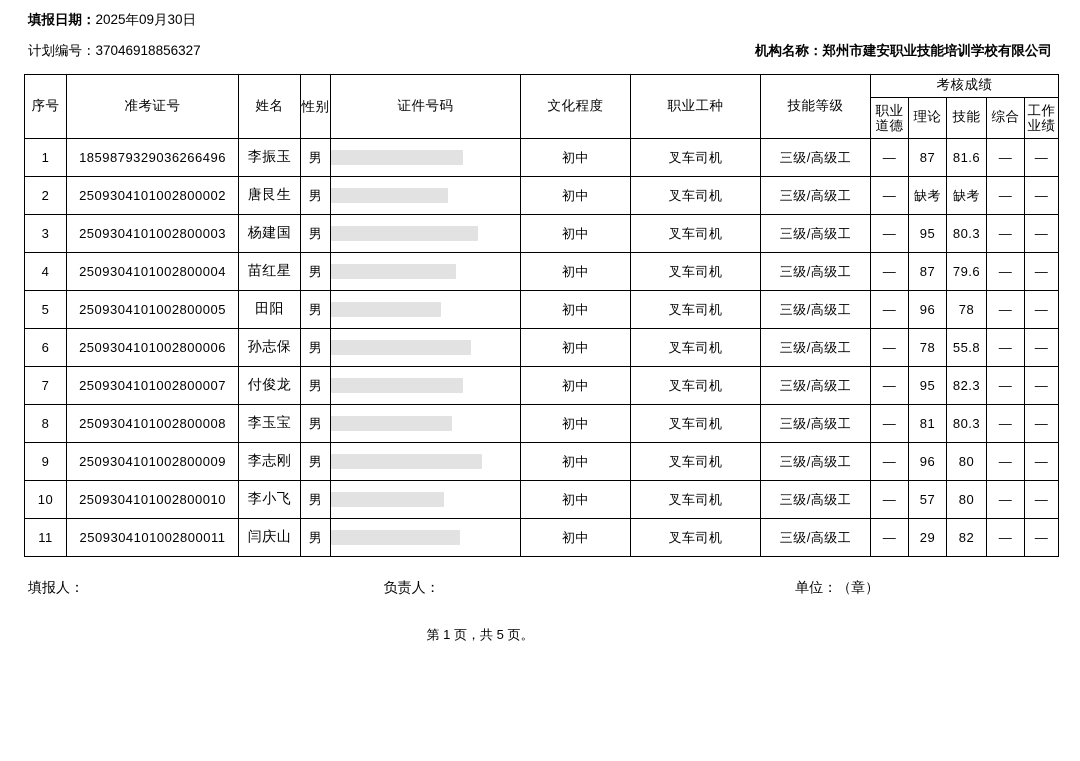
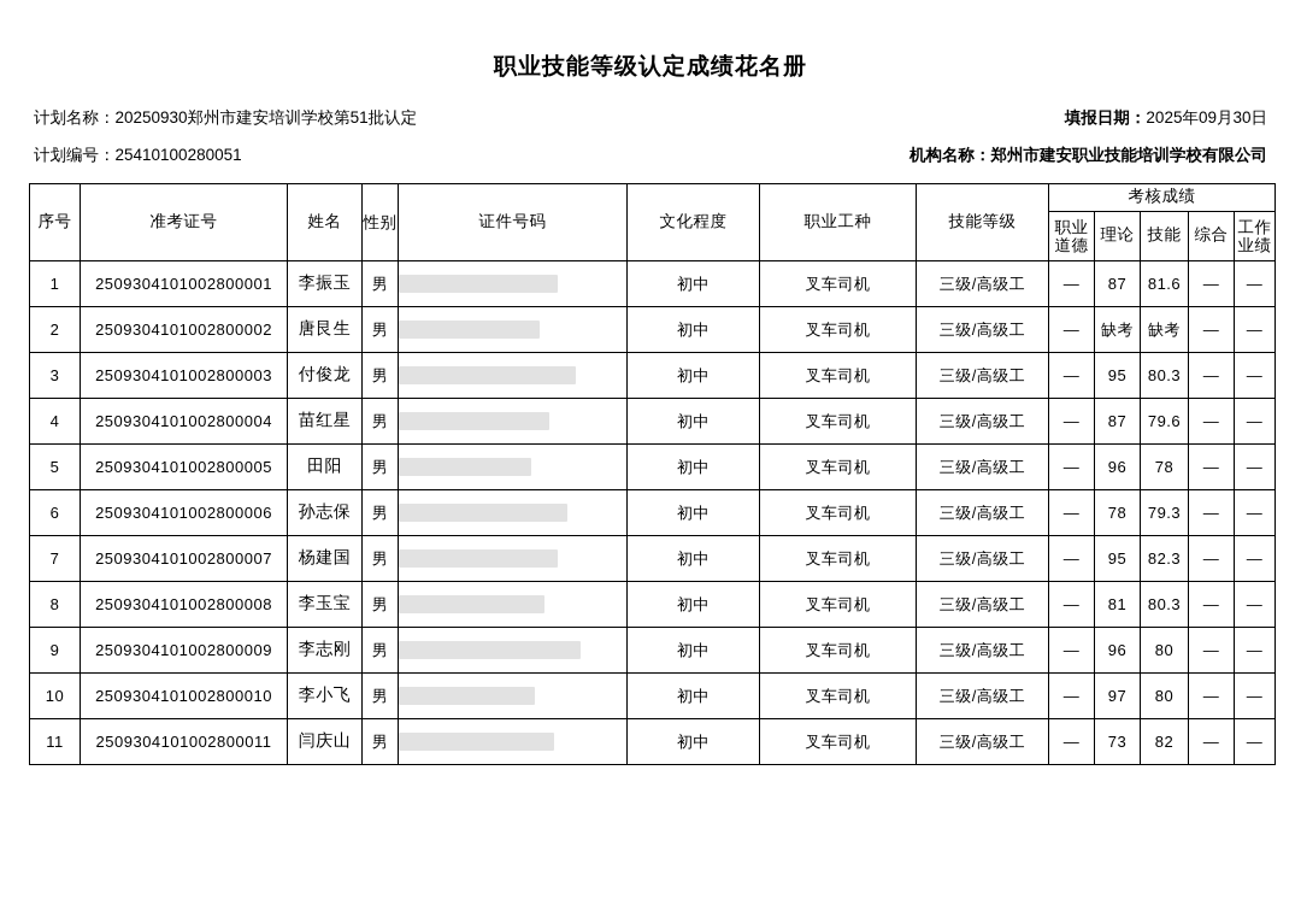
+ 职业技能等级认定成绩花名册
+ 计划名称：20250930郑州市建安培训学校第51批认定
  填报日期：2025年09月30日
- 计划编号：37046918856327
+ 计划编号：25410100280051
  机构名称：郑州市建安职业技能培训学校有限公司
  序号	准考证号	姓名	性别	证件号码	文化程度	职业工种	技能等级	考核成绩
  职业道德	理论	技能	综合	工作业绩
- 1	1859879329036266496	李振玉	男		初中	叉车司机	三级/高级工	—	87	81.6	—	—
+ 1	2509304101002800001	李振玉	男		初中	叉车司机	三级/高级工	—	87	81.6	—	—
  2	2509304101002800002	唐艮生	男		初中	叉车司机	三级/高级工	—	缺考	缺考	—	—
- 3	2509304101002800003	杨建国	男		初中	叉车司机	三级/高级工	—	95	80.3	—	—
+ 3	2509304101002800003	付俊龙	男		初中	叉车司机	三级/高级工	—	95	80.3	—	—
  4	2509304101002800004	苗红星	男		初中	叉车司机	三级/高级工	—	87	79.6	—	—
  5	2509304101002800005	田阳	男		初中	叉车司机	三级/高级工	—	96	78	—	—
- 6	2509304101002800006	孙志保	男		初中	叉车司机	三级/高级工	—	78	55.8	—	—
+ 6	2509304101002800006	孙志保	男		初中	叉车司机	三级/高级工	—	78	79.3	—	—
- 7	2509304101002800007	付俊龙	男		初中	叉车司机	三级/高级工	—	95	82.3	—	—
+ 7	2509304101002800007	杨建国	男		初中	叉车司机	三级/高级工	—	95	82.3	—	—
  8	2509304101002800008	李玉宝	男		初中	叉车司机	三级/高级工	—	81	80.3	—	—
  9	2509304101002800009	李志刚	男		初中	叉车司机	三级/高级工	—	96	80	—	—
- 10	2509304101002800010	李小飞	男		初中	叉车司机	三级/高级工	—	57	80	—	—
+ 10	2509304101002800010	李小飞	男		初中	叉车司机	三级/高级工	—	97	80	—	—
- 11	2509304101002800011	闫庆山	男		初中	叉车司机	三级/高级工	—	29	82	—	—
+ 11	2509304101002800011	闫庆山	男		初中	叉车司机	三级/高级工	—	73	82	—	—
- 填报人：
- 负责人：
- 单位：（章）
- 第 1 页，共 5 页。
